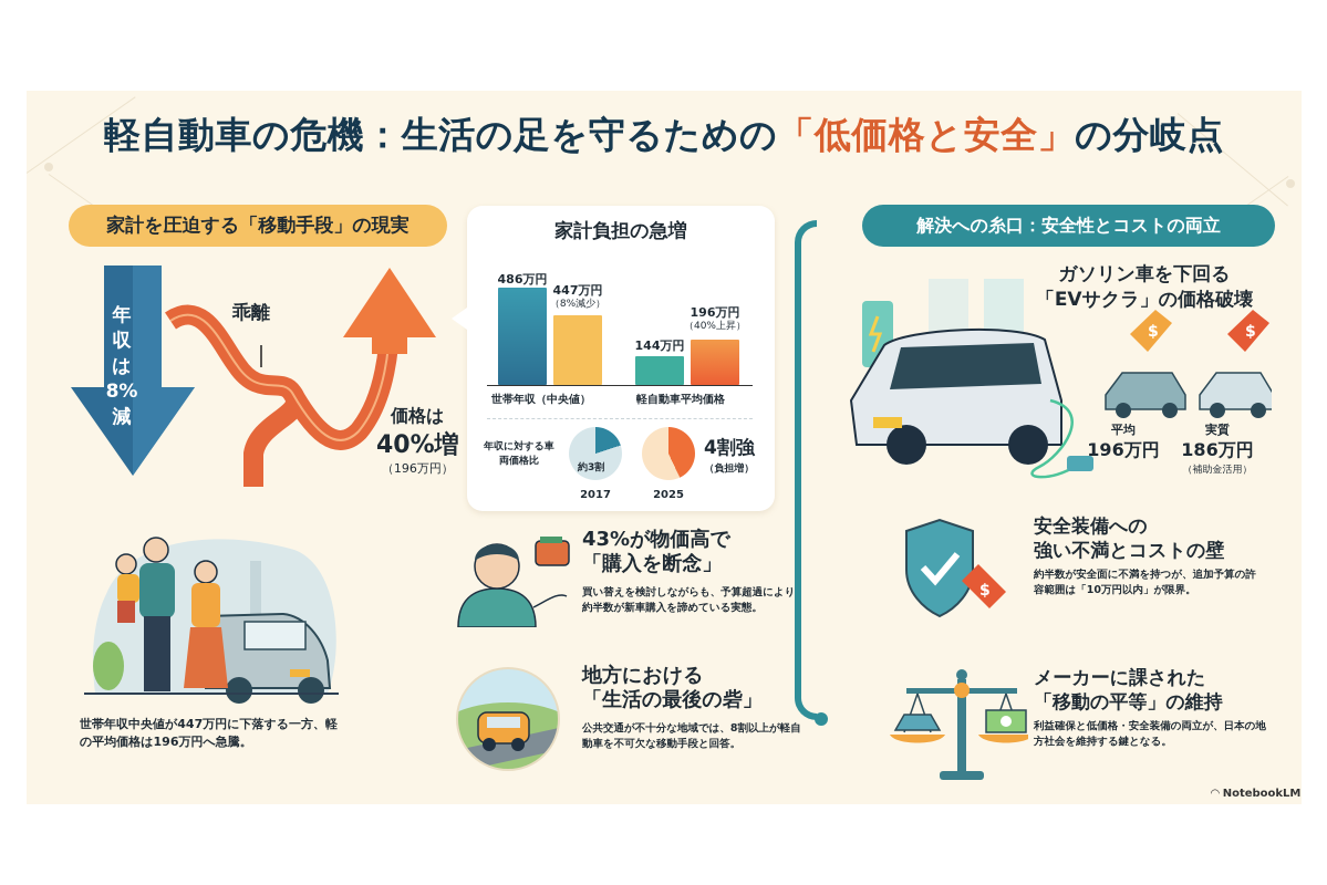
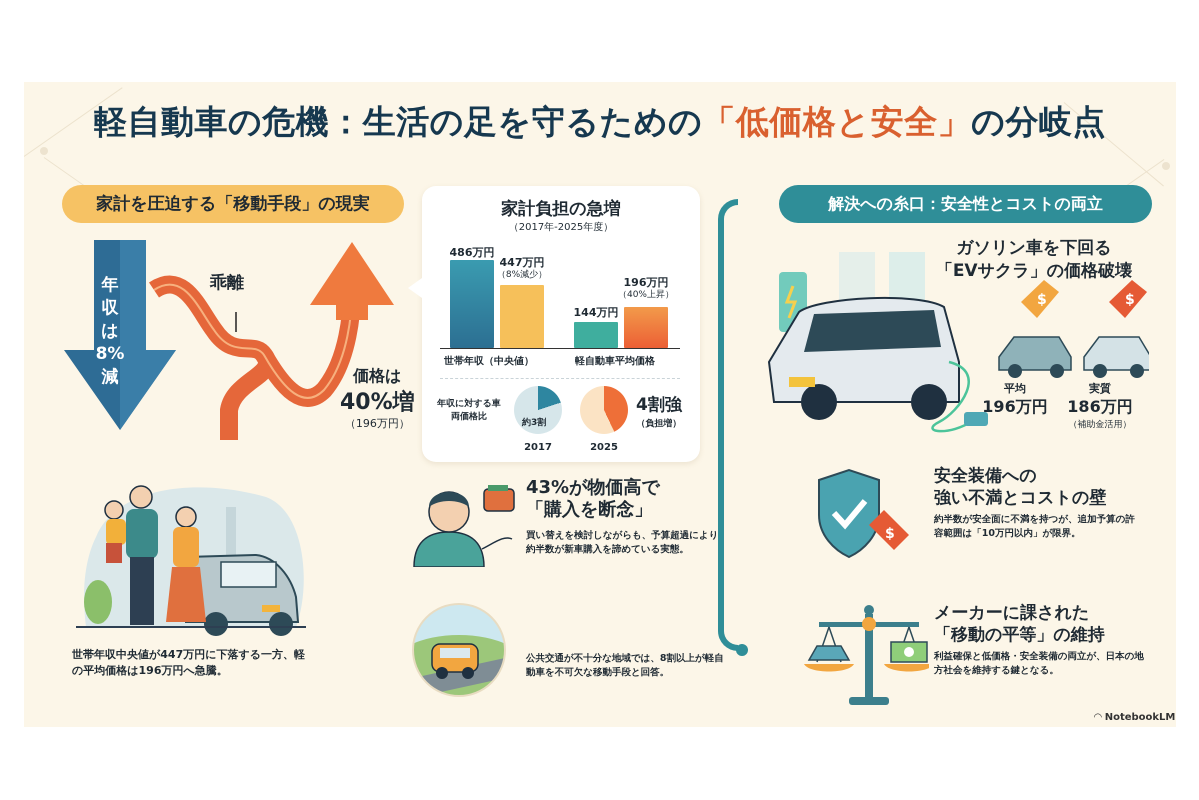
  軽自動車の危機：生活の足を守るための「低価格と安全」の分岐点
  家計を圧迫する「移動手段」の現実
  年
  収
  は
  8%
  減
  乖離
  価格は
  40%増
  （196万円）
  世帯年収中央値が447万円に下落する一方、軽の平均価格は196万円へ急騰。
  家計負担の急増
+ （2017年-2025年度）
  486万円
  447万円
  （8%減少）
  144万円
  196万円
  （40%上昇）
  世帯年収（中央値）
  軽自動車平均価格
  年収に対する車両価格比
  約3割
  2017
  2025
  4割強
  （負担増）
  43%が物価高で
  「購入を断念」
  買い替えを検討しながらも、予算超過により約半数が新車購入を諦めている実態。
- 地方における
- 「生活の最後の砦」
  公共交通が不十分な地域では、8割以上が軽自動車を不可欠な移動手段と回答。
  解決への糸口：安全性とコストの両立
  ガソリン車を下回る
  「EVサクラ」の価格破壊
  $
  $
  平均
  196万円
  実質
  186万円
  （補助金活用）
  $
  安全装備への
  強い不満とコストの壁
  約半数が安全面に不満を持つが、追加予算の許容範囲は「10万円以内」が限界。
  メーカーに課された
  「移動の平等」の維持
  利益確保と低価格・安全装備の両立が、日本の地方社会を維持する鍵となる。
  ◠
  NotebookLM
